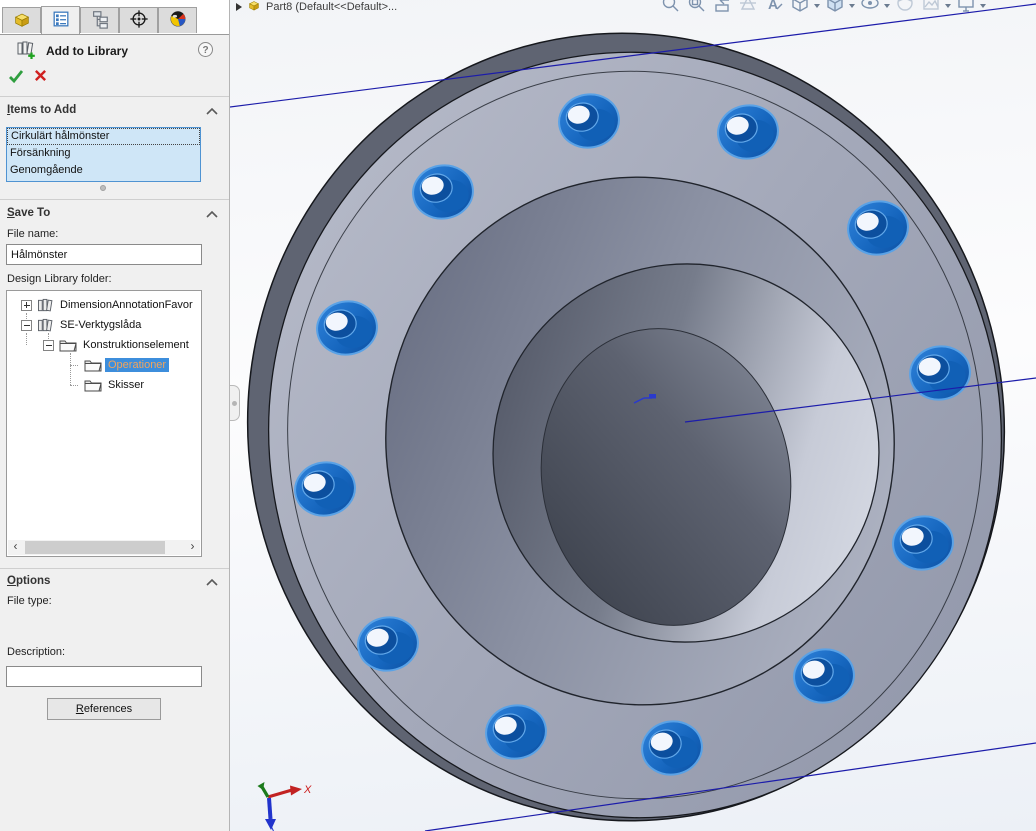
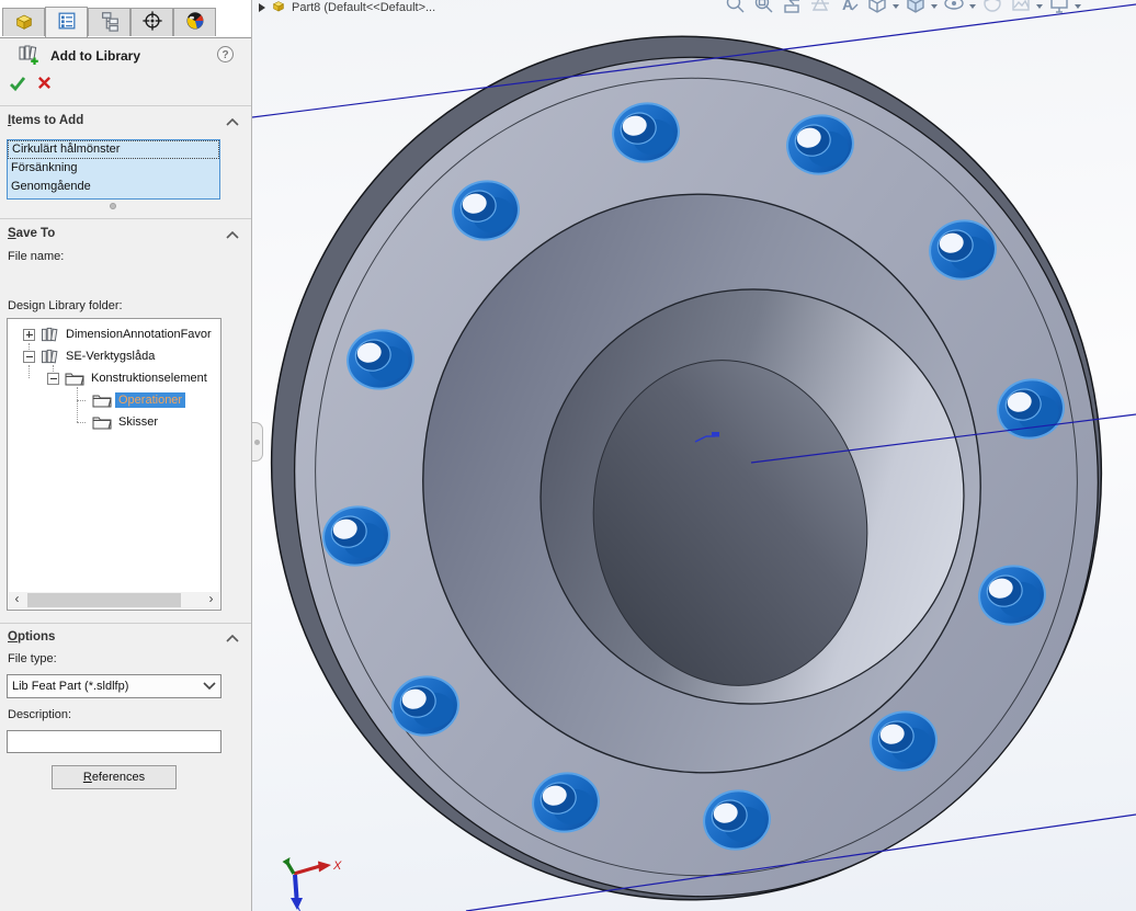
  Add to Library
  ?
  Items to Add
  Cirkulärt hålmönster
  Försänkning
  Genomgående
  Save To
  File name:
- Hålmönster
  Design Library folder:
  DimensionAnnotationFavor
  SE-Verktygslåda
  Konstruktionselement
  Operationer
  Skisser
  ‹
  ›
  Options
  File type:
+ Lib Feat Part (*.sldlfp)
  Description:
  References
  Part8 (Default<<Default>...
  A
  X
